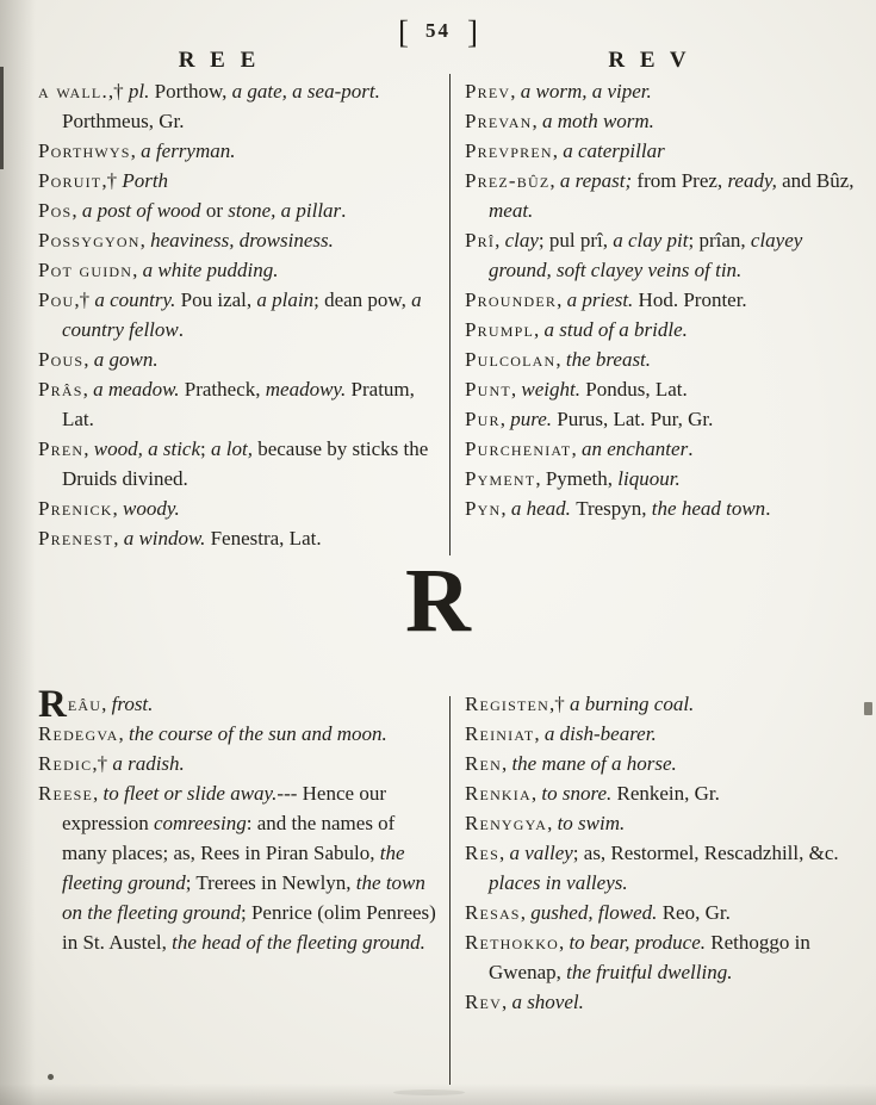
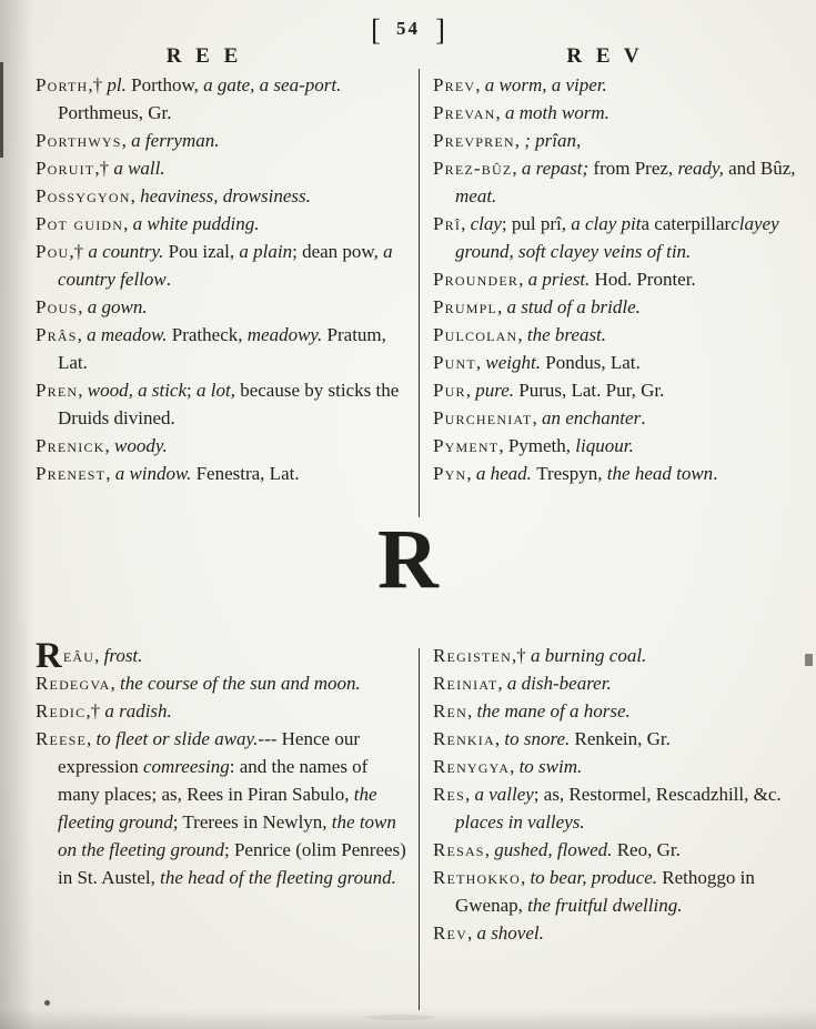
  [ 54 ]
  R E E
  R E V
- a wall.,† pl. Porthow, a gate, a sea-port. Porthmeus, Gr.
+ Porth,† pl. Porthow, a gate, a sea-port. Porthmeus, Gr.
  Porthwys, a ferryman.
- Poruit,† Porth
+ Poruit,† a wall.
- Pos, a post of wood or stone, a pillar.
  Possygyon, heaviness, drowsiness.
  Pot guidn, a white pudding.
  Pou,† a country. Pou izal, a plain; dean pow, a country fellow.
  Pous, a gown.
  Prâs, a meadow. Pratheck, meadowy. Pratum, Lat.
  Pren, wood, a stick; a lot, because by sticks the Druids divined.
  Prenick, woody.
  Prenest, a window. Fenestra, Lat.
  Prev, a worm, a viper.
  Prevan, a moth worm.
- Prevpren, a caterpillar
+ Prevpren, ; prîan,
  Prez-bûz, a repast; from Prez, ready, and Bûz, meat.
- Prî, clay; pul prî, a clay pit; prîan, clayey ground, soft clayey veins of tin.
+ Prî, clay; pul prî, a clay pita caterpillarclayey ground, soft clayey veins of tin.
  Prounder, a priest. Hod. Pronter.
  Prumpl, a stud of a bridle.
  Pulcolan, the breast.
  Punt, weight. Pondus, Lat.
  Pur, pure. Purus, Lat. Pur, Gr.
  Purcheniat, an enchanter.
  Pyment, Pymeth, liquour.
  Pyn, a head. Trespyn, the head town.
  R
  Reâu, frost.
  Redegva, the course of the sun and moon.
  Redic,† a radish.
  Reese, to fleet or slide away.--- Hence our expression comreesing: and the names of many places; as, Rees in Piran Sabulo, the fleeting ground; Trerees in Newlyn, the town on the fleeting ground; Penrice (olim Penrees) in St. Austel, the head of the fleeting ground.
  Registen,† a burning coal.
  Reiniat, a dish-bearer.
  Ren, the mane of a horse.
  Renkia, to snore. Renkein, Gr.
  Renygya, to swim.
  Res, a valley; as, Restormel, Rescadzhill, &c. places in valleys.
  Resas, gushed, flowed. Reo, Gr.
  Rethokko, to bear, produce. Rethoggo in Gwenap, the fruitful dwelling.
  Rev, a shovel.
